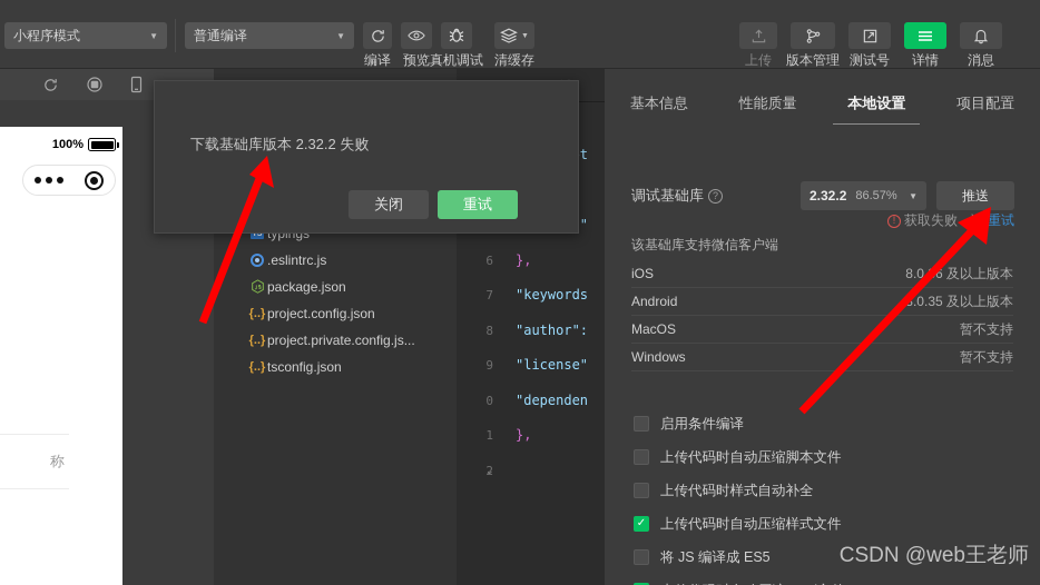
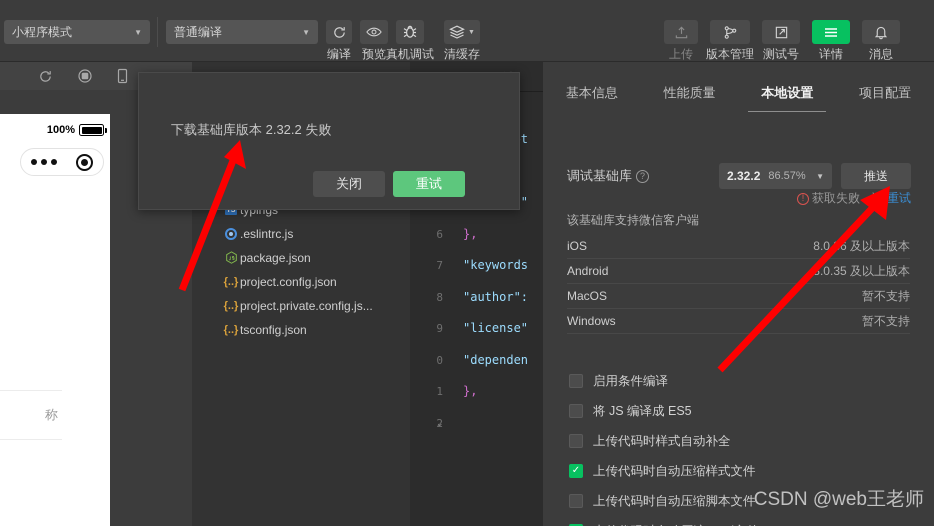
  小程序模式
  ▼
  普通编译
  ▼
  编译
  预览
  真机调试
  清缓存
  上传
  版本管理
  测试号
  详情
  消息
  100%
  称
  typings
  .eslintrc.js
  package.json
  {..}
  project.config.json
  {..}
  project.private.config.js...
  {..}
  tsconfig.json
  6
  7
  8
  9
  0
  1
  2
  ⌄
  },
  "keywords
  "author":
  "license"
  "dependen
  },
  基本信息
  性能质量
  本地设置
  项目配置
  调试基础库
  ?
  2.32.2
  86.57%
  ▼
  推送
  !
  重试
  该基础库支持微信客户端
  iOS
  8.0.6 及以上版本
  Android
  .0.35 及以上版本
  MacOS
  暂不支持
  Windows
  暂不支持
  启用条件编译
- 上传代码时自动压缩脚本文件
+ 将 JS 编译成 ES5
  上传代码时样式自动补全
  上传代码时自动压缩样式文件
- 将 JS 编译成 ES5
+ 上传代码时自动压缩脚本文件
  下载基础库版本 2.32.2 失败
  关闭
  重试
  CSDN @web王老师
